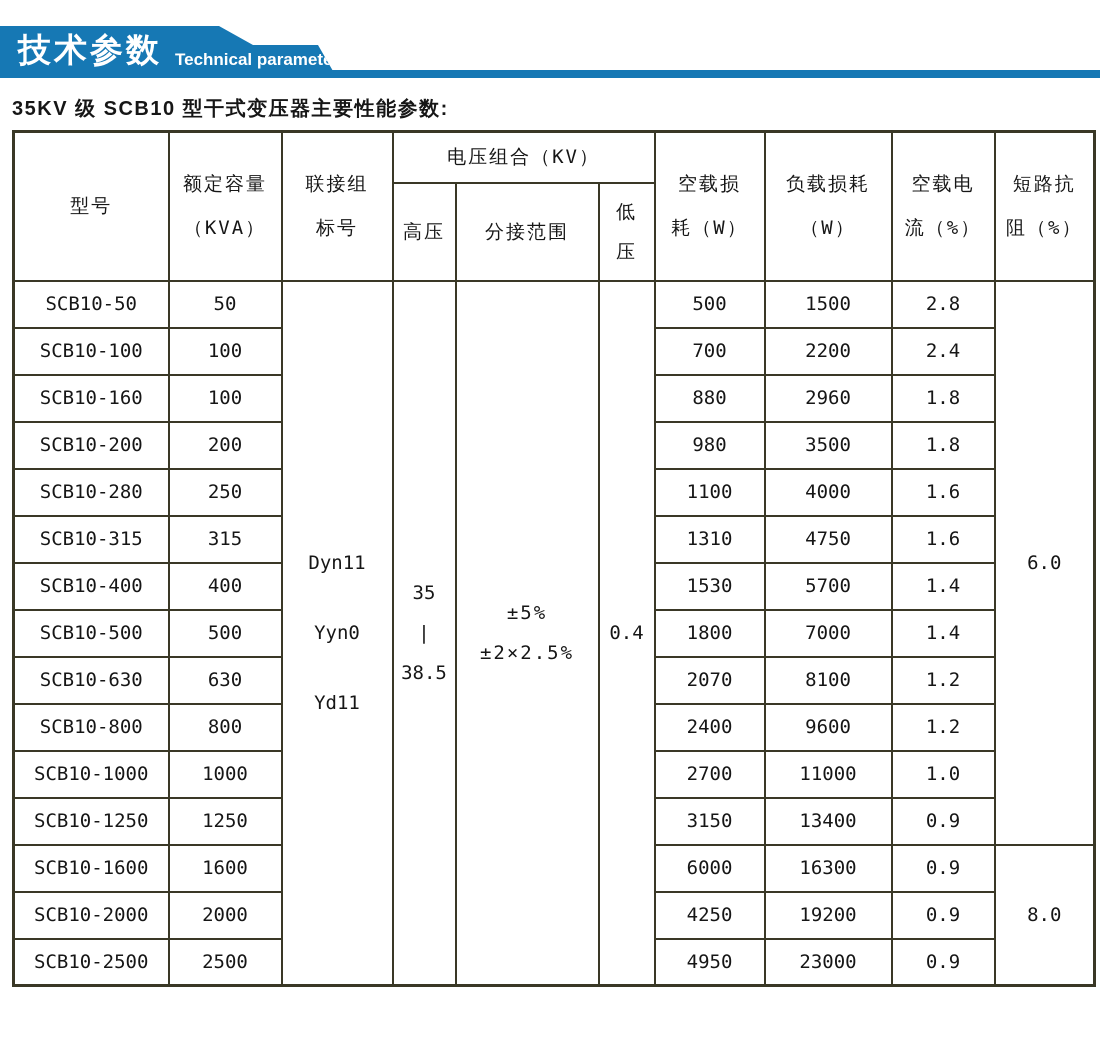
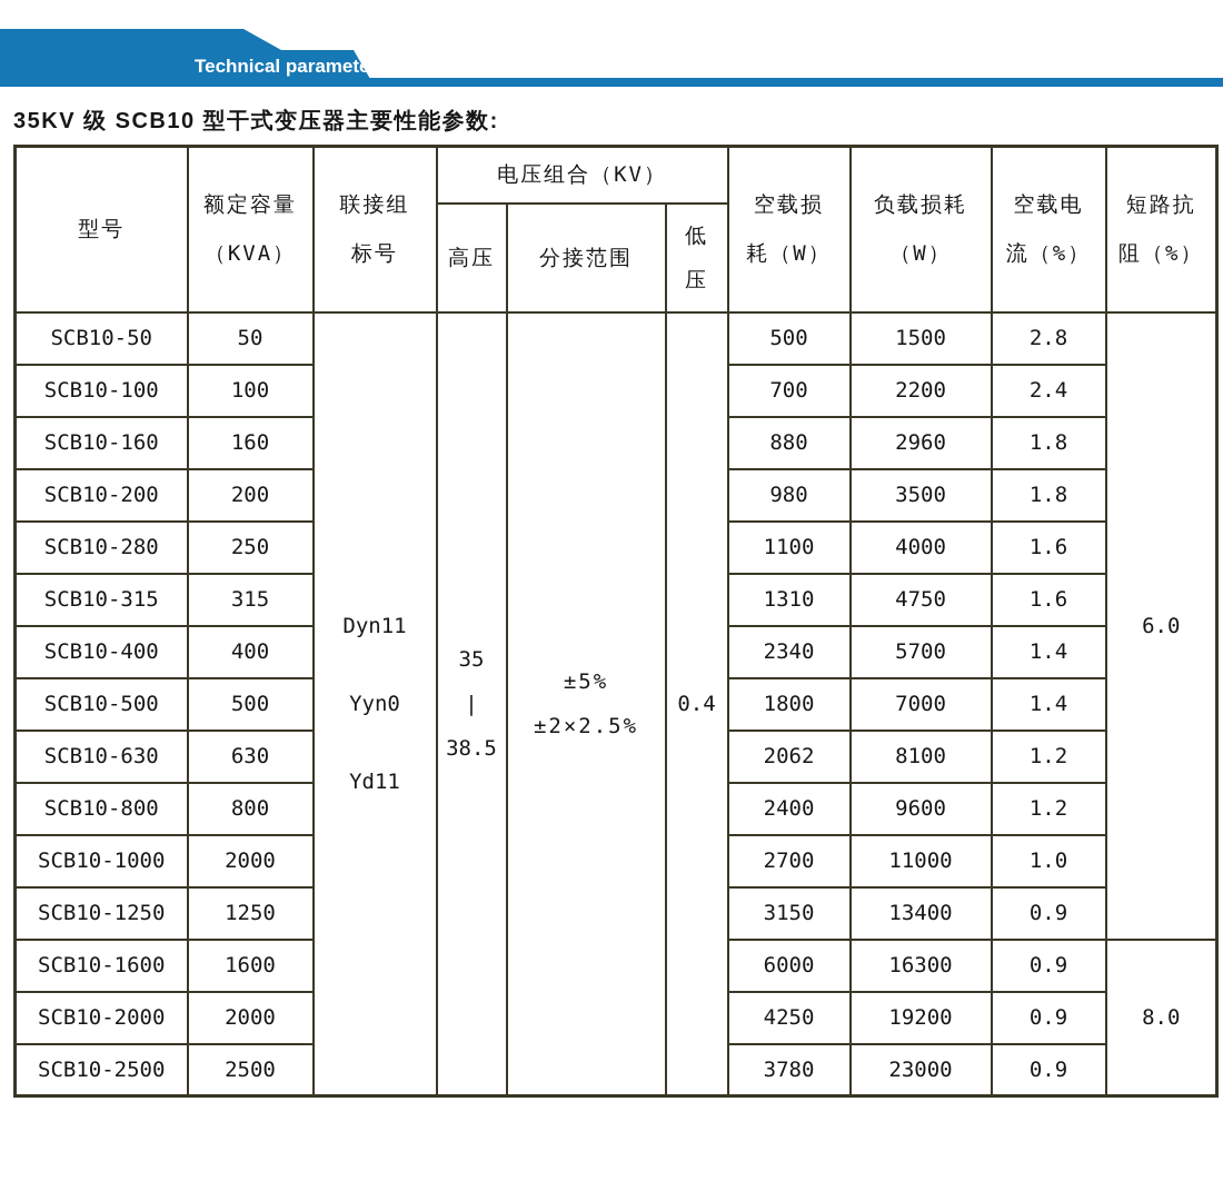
- 技术参数
  Technical paramet
  35KV 级 SCB10 型干式变压器主要性能参数:
  型号	额定容量 （KVA）	联接组 标号	电压组合（KV）	空载损 耗（W）	负载损耗 （W）	空载电 流（%）	短路抗 阻（%）
  高压	分接范围	低 压
  SCB10-50	50	Dyn11 Yyn0 Yd11	35 | 38.5	±5% ±2×2.5%	0.4	500	1500	2.8	6.0
  SCB10-100	100	700	2200	2.4
- SCB10-160	100	880	2960	1.8
+ SCB10-160	160	880	2960	1.8
  SCB10-200	200	980	3500	1.8
  SCB10-280	250	1100	4000	1.6
  SCB10-315	315	1310	4750	1.6
- SCB10-400	400	1530	5700	1.4
+ SCB10-400	400	2340	5700	1.4
  SCB10-500	500	1800	7000	1.4
- SCB10-630	630	2070	8100	1.2
+ SCB10-630	630	2062	8100	1.2
  SCB10-800	800	2400	9600	1.2
- SCB10-1000	1000	2700	11000	1.0
+ SCB10-1000	2000	2700	11000	1.0
  SCB10-1250	1250	3150	13400	0.9
  SCB10-1600	1600	6000	16300	0.9	8.0
  SCB10-2000	2000	4250	19200	0.9
- SCB10-2500	2500	4950	23000	0.9
+ SCB10-2500	2500	3780	23000	0.9
